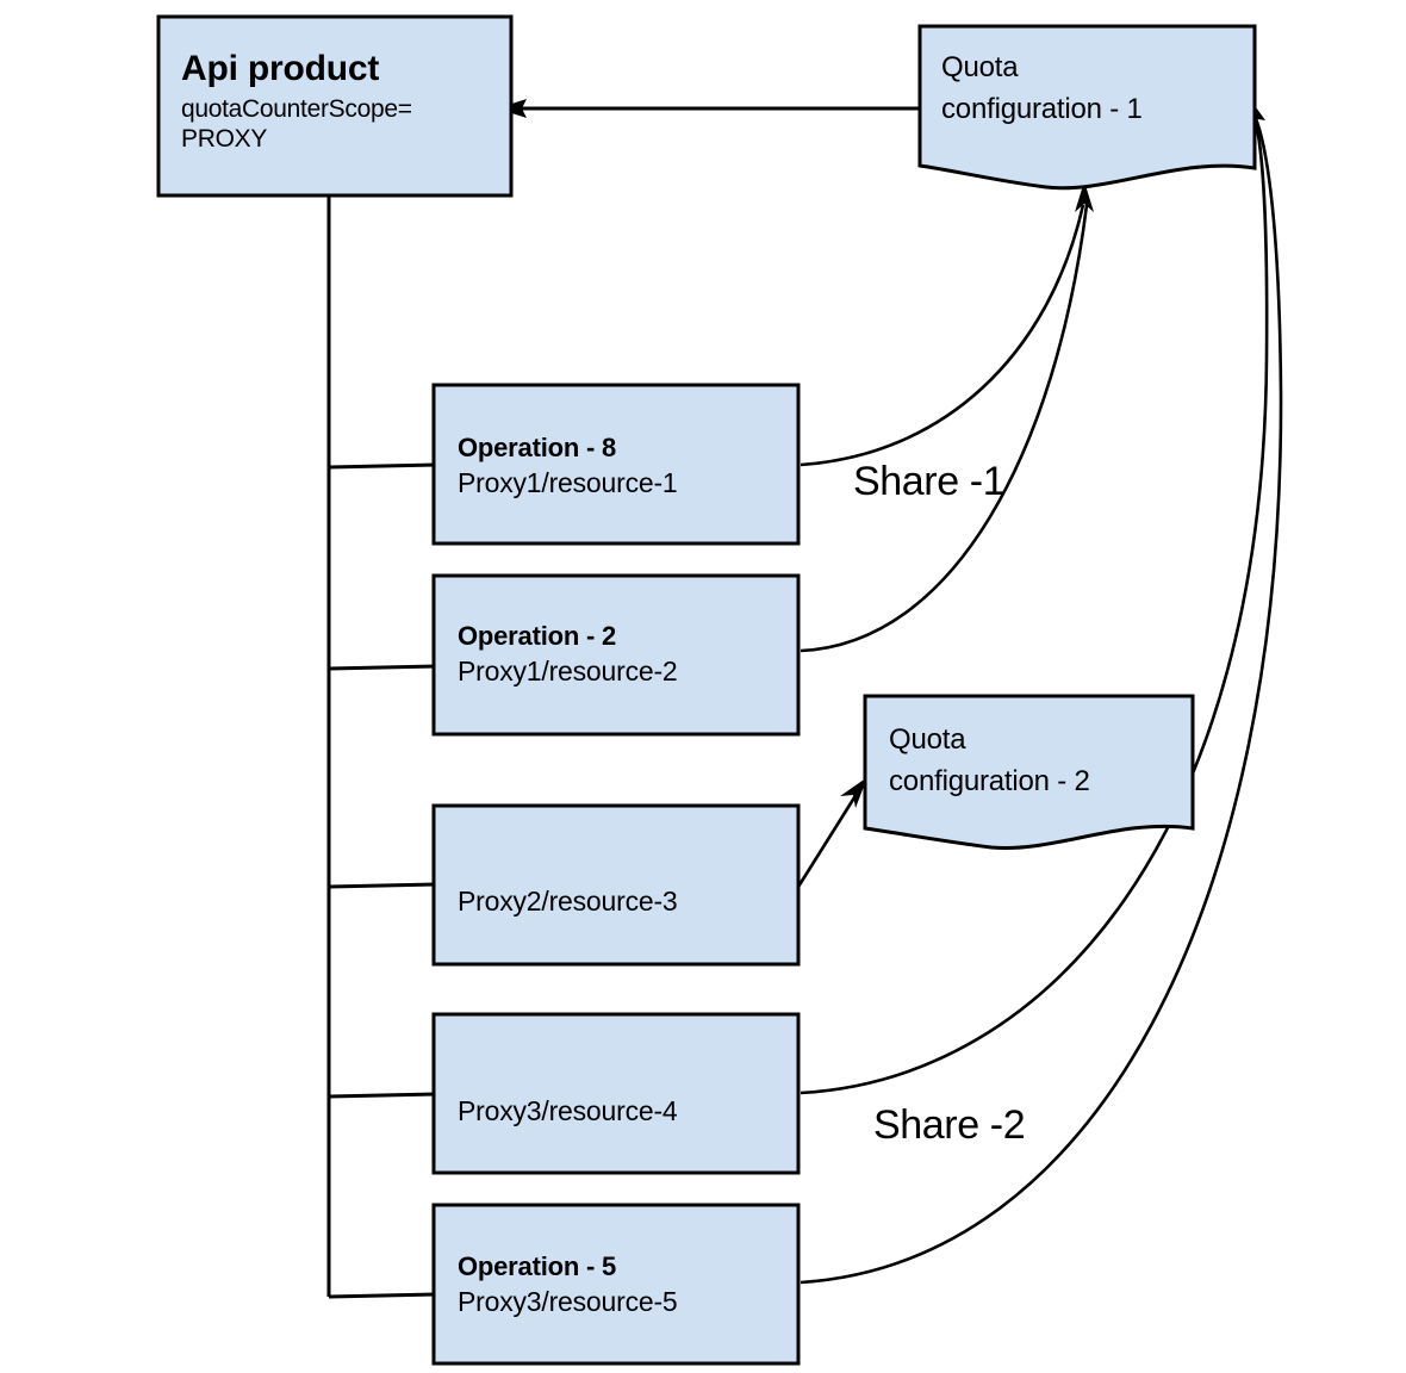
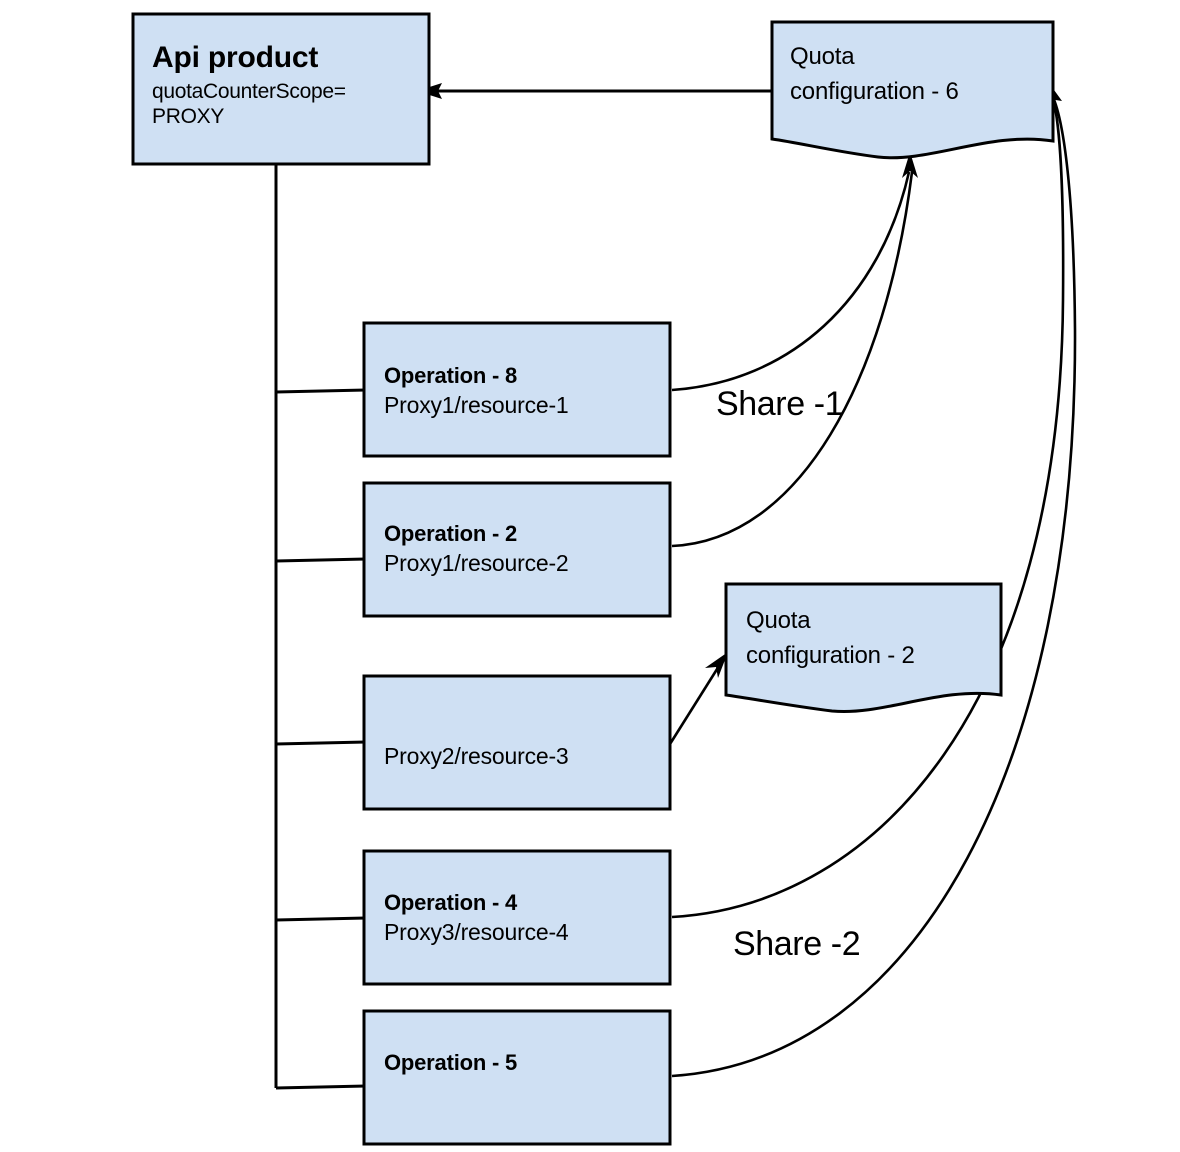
  Api product
  quotaCounterScope=
  PROXY
  Quota
- configuration - 1
+ configuration - 6
  Quota
  configuration - 2
  Operation - 8
  Proxy1/resource-1
  Operation - 2
  Proxy1/resource-2
  Proxy2/resource-3
+ Operation - 4
  Proxy3/resource-4
  Operation - 5
- Proxy3/resource-5
  Share -1
  Share -2
